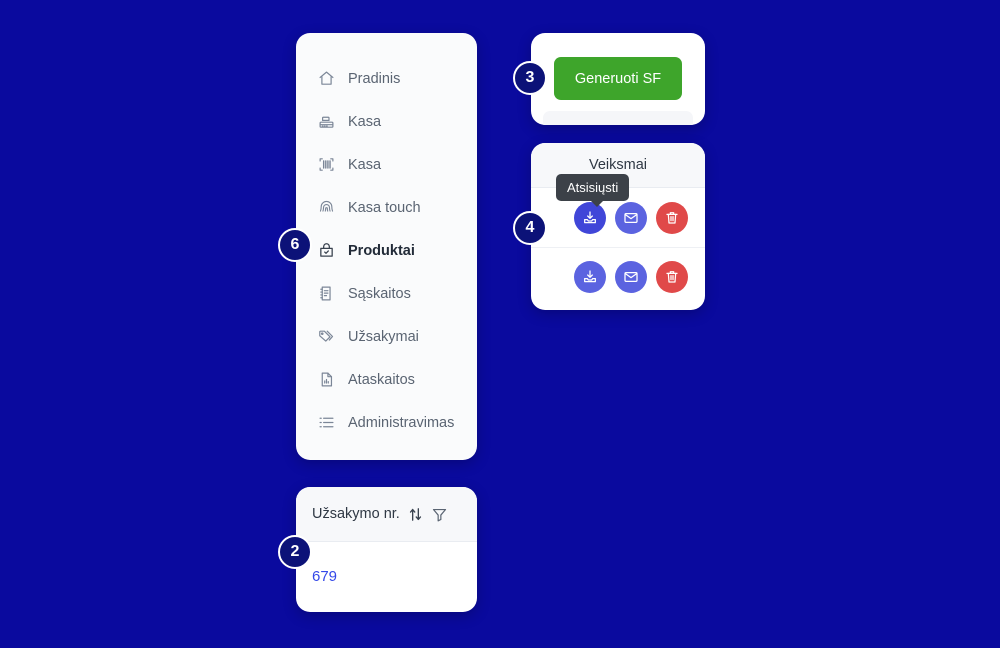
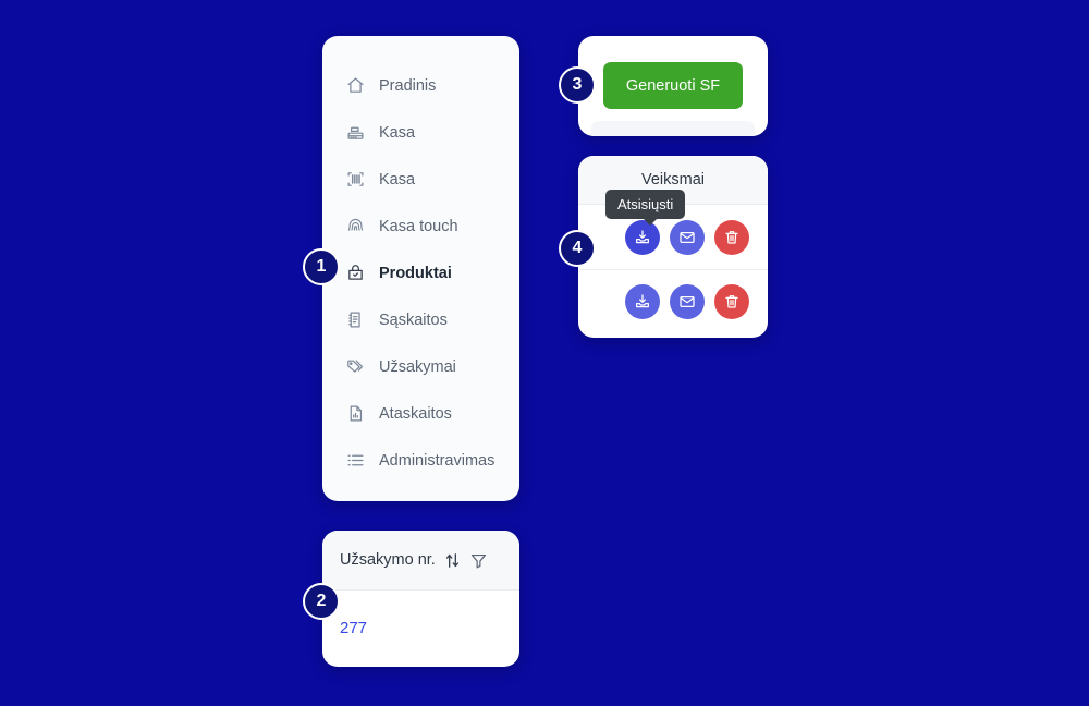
  Pradinis
  Kasa
  Kasa
  Kasa touch
  Produktai
  Sąskaitos
  Užsakymai
  Ataskaitos
  Administravimas
- 6
+ 1
  Užsakymo nr.
- 679
+ 277
  2
  Generuoti SF
  3
  Veiksmai
  Atsisiųsti
  4
